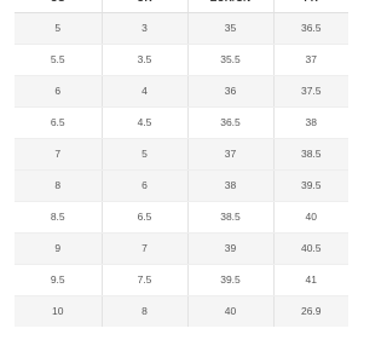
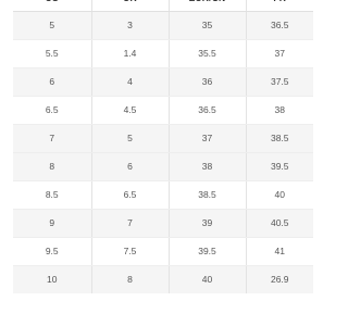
  5	3	35	36.5
- 5.5	3.5	35.5	37
+ 5.5	1.4	35.5	37
  6	4	36	37.5
  6.5	4.5	36.5	38
  7	5	37	38.5
  8	6	38	39.5
  8.5	6.5	38.5	40
  9	7	39	40.5
  9.5	7.5	39.5	41
  10	8	40	26.9
